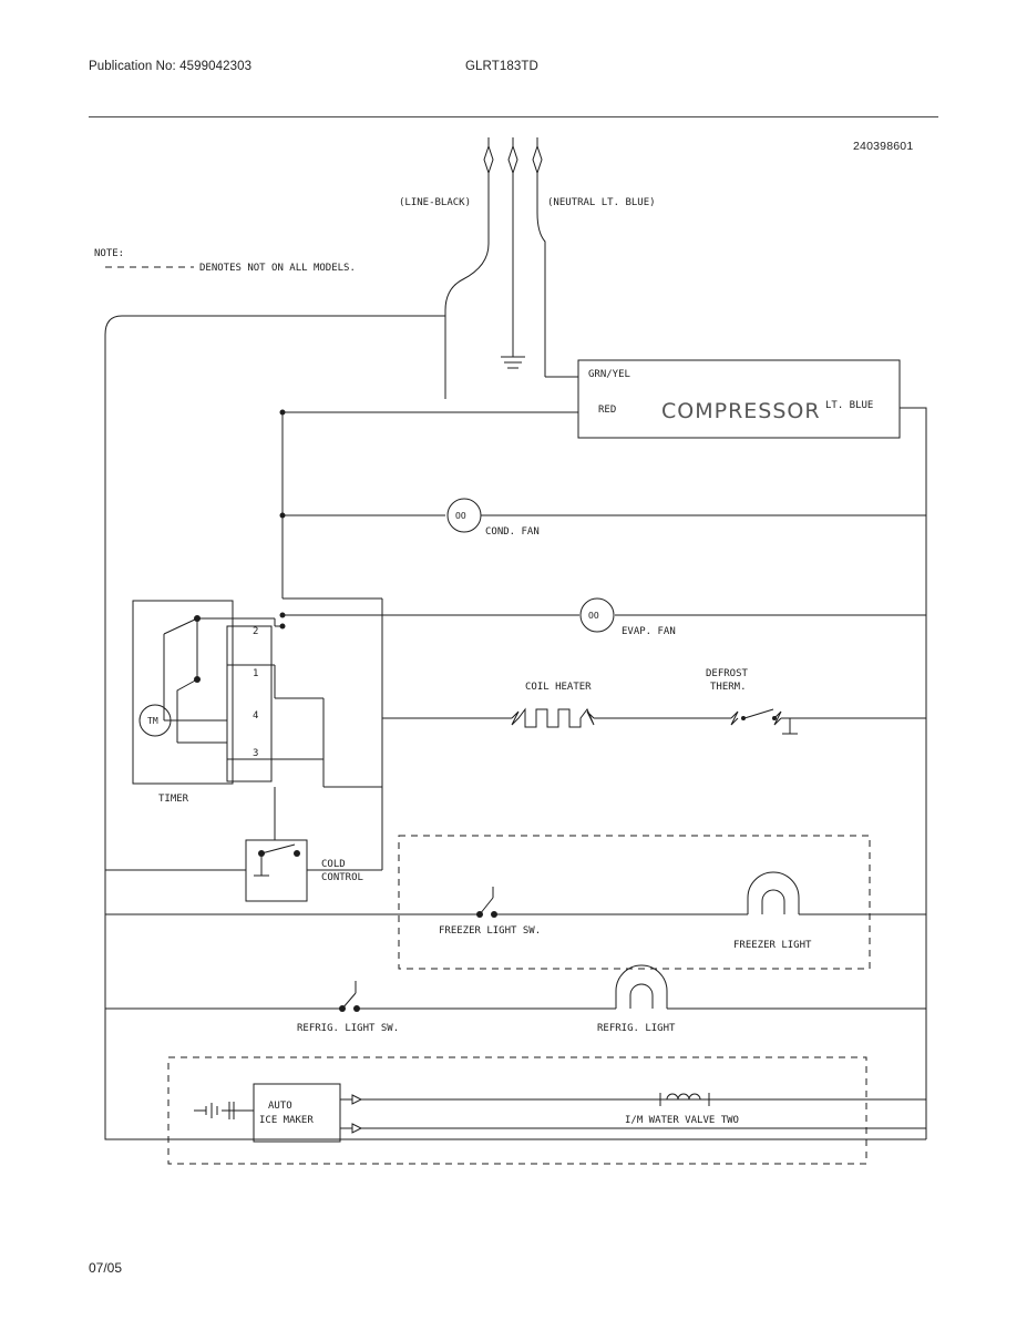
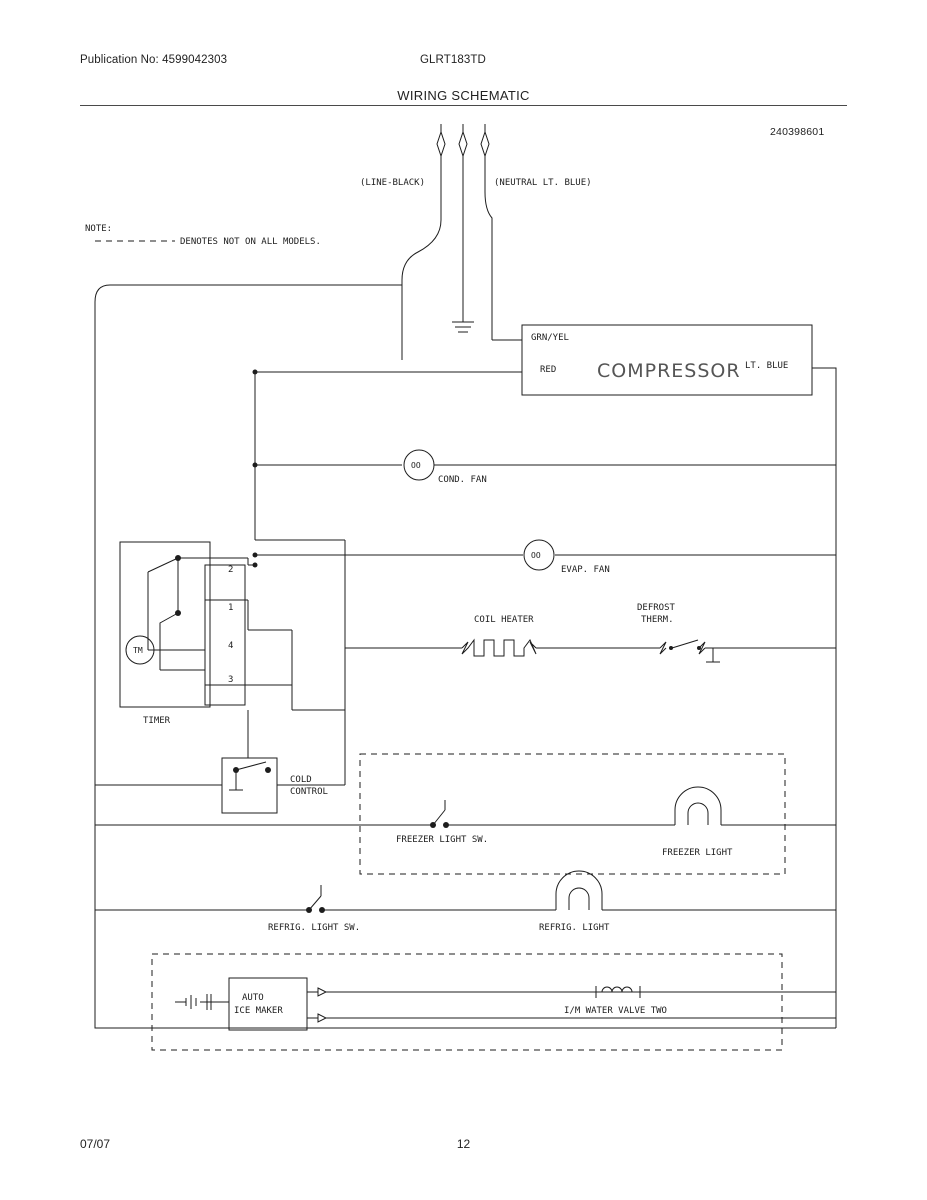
  Publication No: 4599042303
  GLRT183TD
+ WIRING SCHEMATIC
  240398601
  (LINE-BLACK)
  (NEUTRAL LT. BLUE)
  NOTE:
  DENOTES NOT ON ALL MODELS.
  COMPRESSOR
  GRN/YEL
  RED
  LT. BLUE
  OO
  COND. FAN
  OO
  EVAP. FAN
  COIL HEATER
  DEFROST
  THERM.
  TIMER
  TM
  2
  1
  4
  3
  COLD
  CONTROL
  FREEZER LIGHT SW.
  FREEZER LIGHT
  REFRIG. LIGHT SW.
  REFRIG. LIGHT
  AUTO
  ICE MAKER
  I/M WATER VALVE TWO
- 07/05
+ 07/07
+ 12
